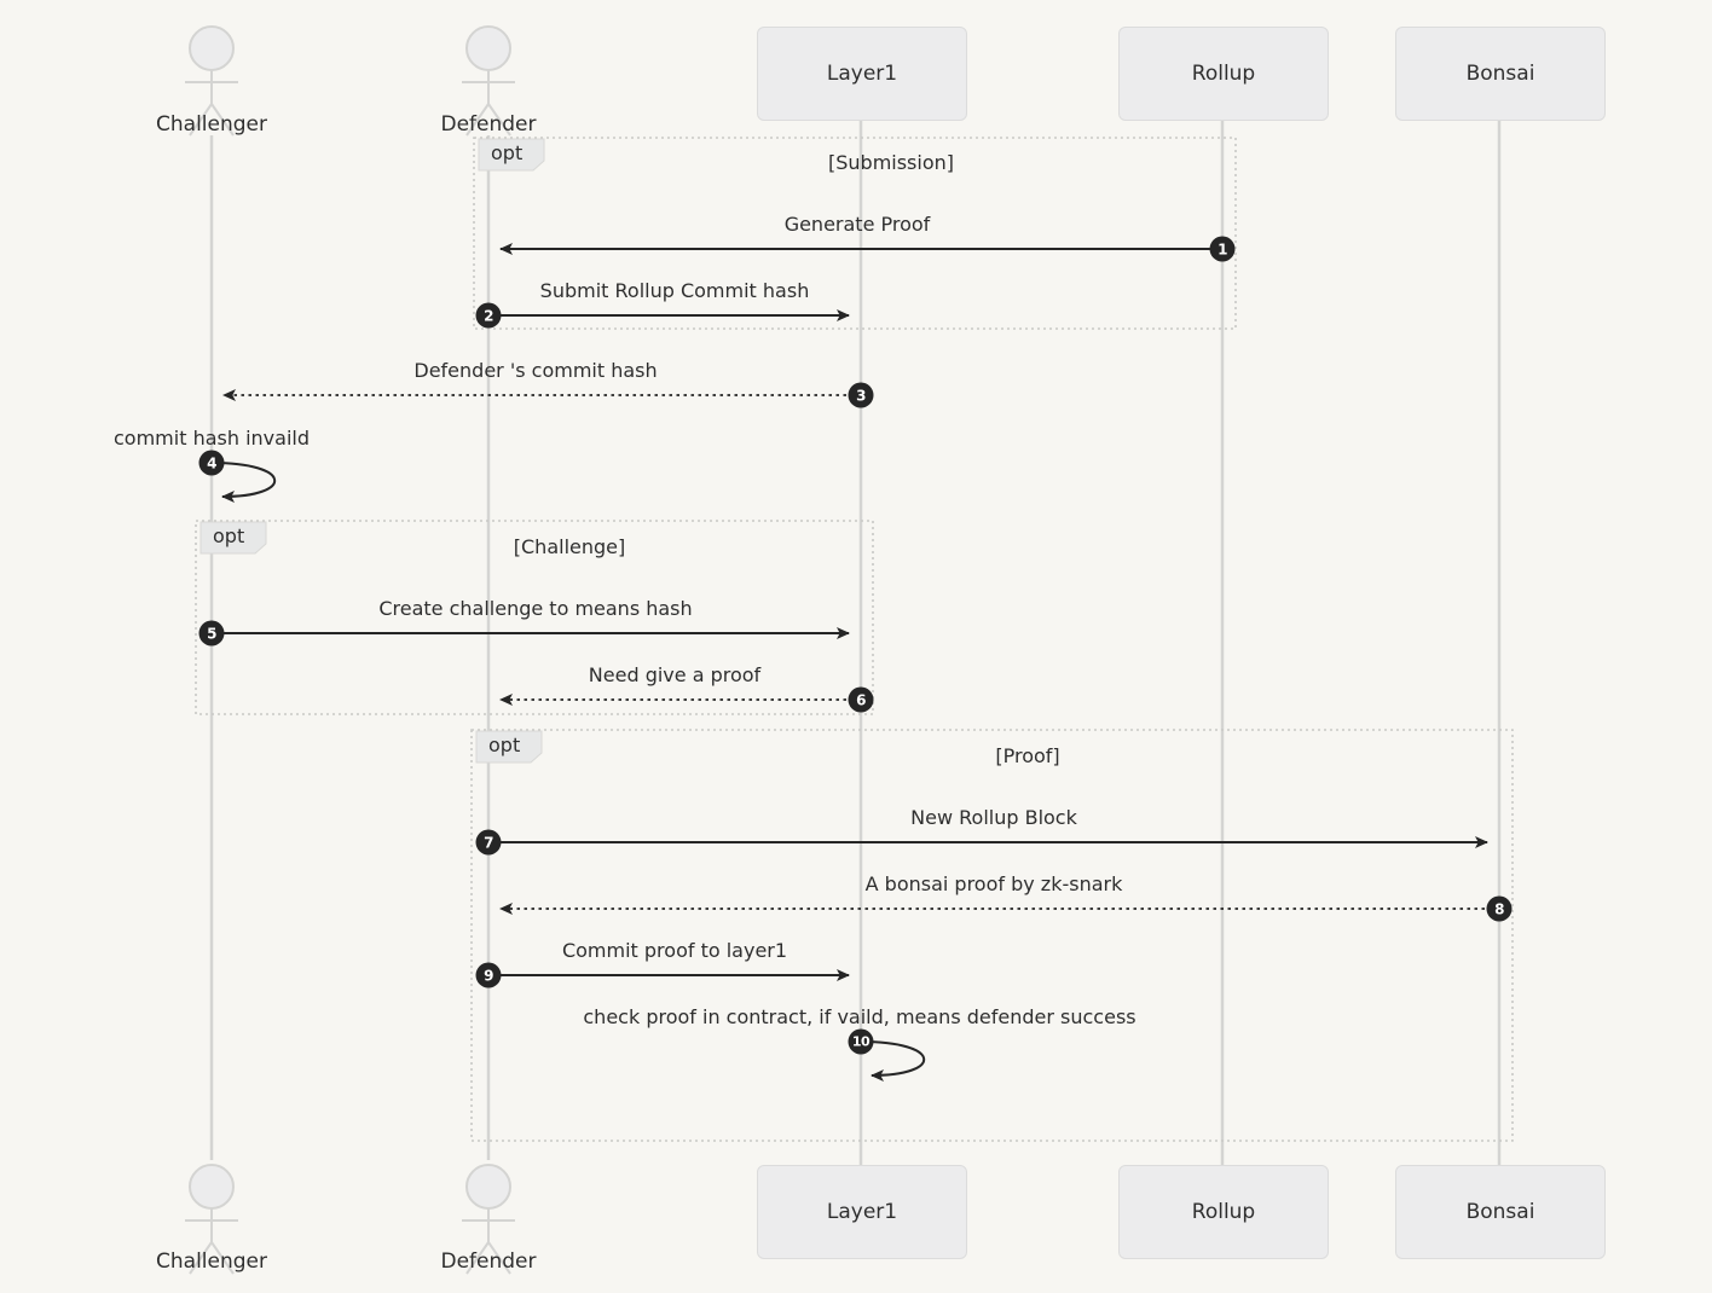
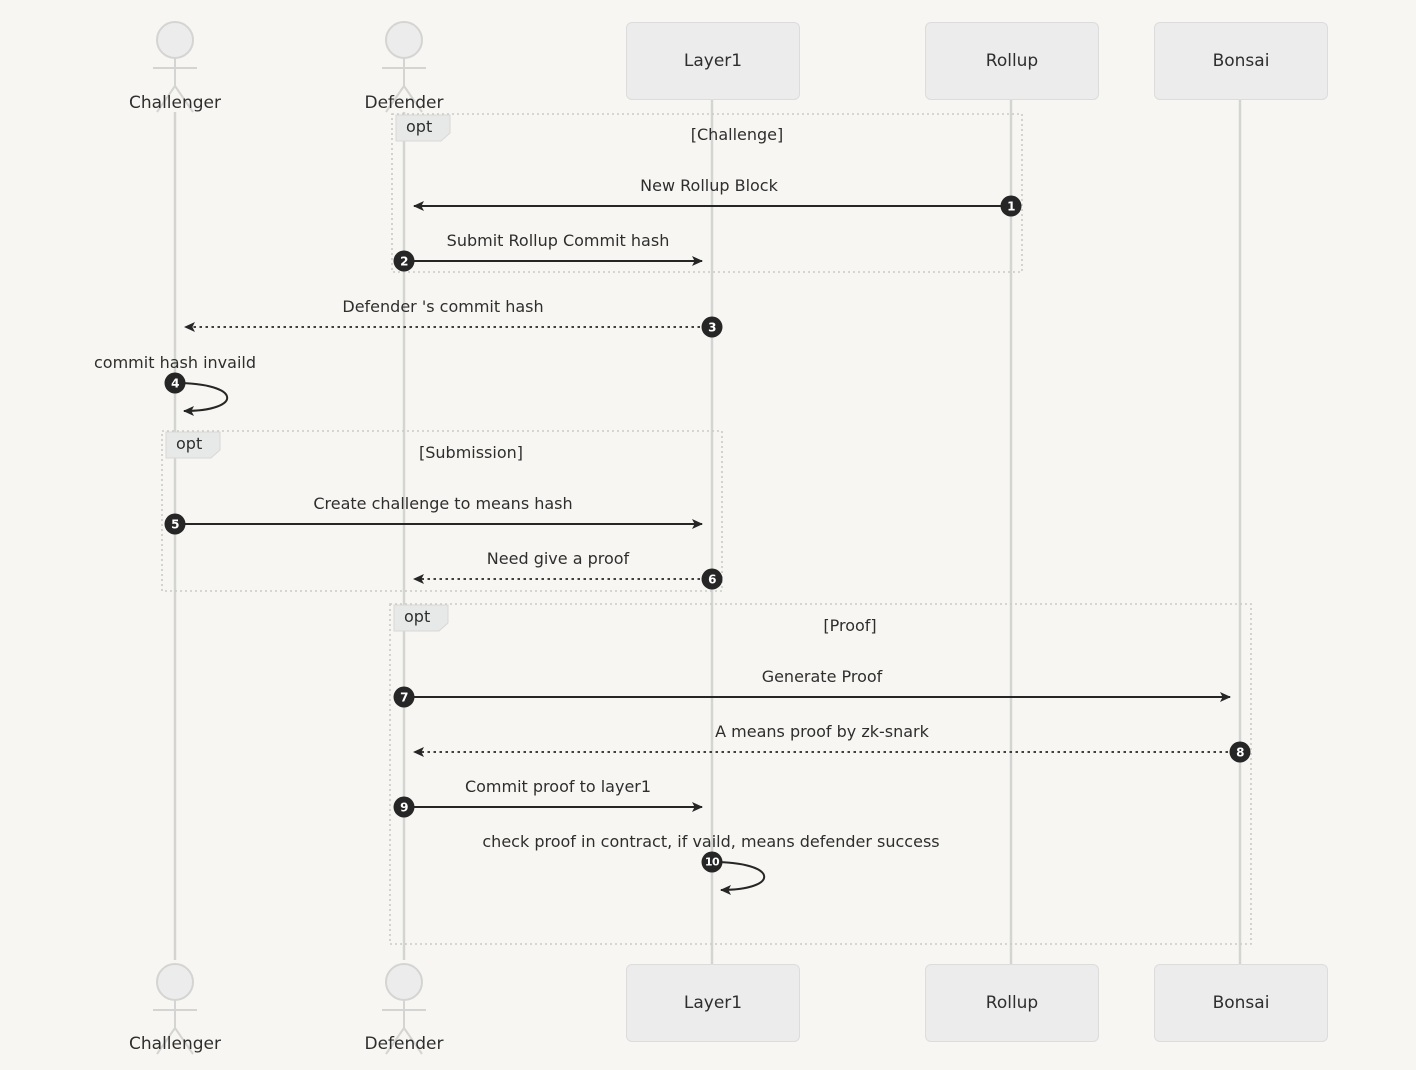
  Challenger
  Challenger
  Defender
  Defender
  Layer1
  Layer1
  Rollup
  Rollup
  Bonsai
  Bonsai
  opt
- [Submission]
+ [Challenge]
  opt
- [Challenge]
+ [Submission]
  opt
  [Proof]
- Generate Proof
+ New Rollup Block
  1
  Submit Rollup Commit hash
  2
  Defender 's commit hash
  3
  commit hash invaild
  4
  Create challenge to means hash
  5
  Need give a proof
  6
- New Rollup Block
+ Generate Proof
  7
- A bonsai proof by zk-snark
+ A means proof by zk-snark
  8
  Commit proof to layer1
  9
  check proof in contract, if vaild, means defender success
  10
